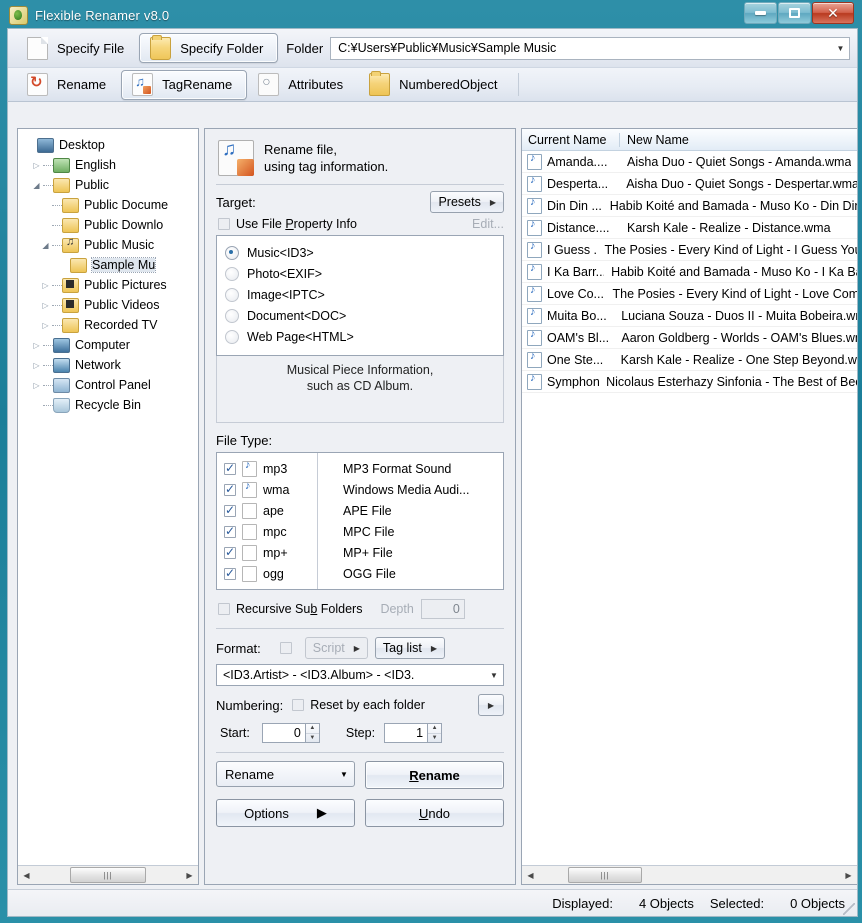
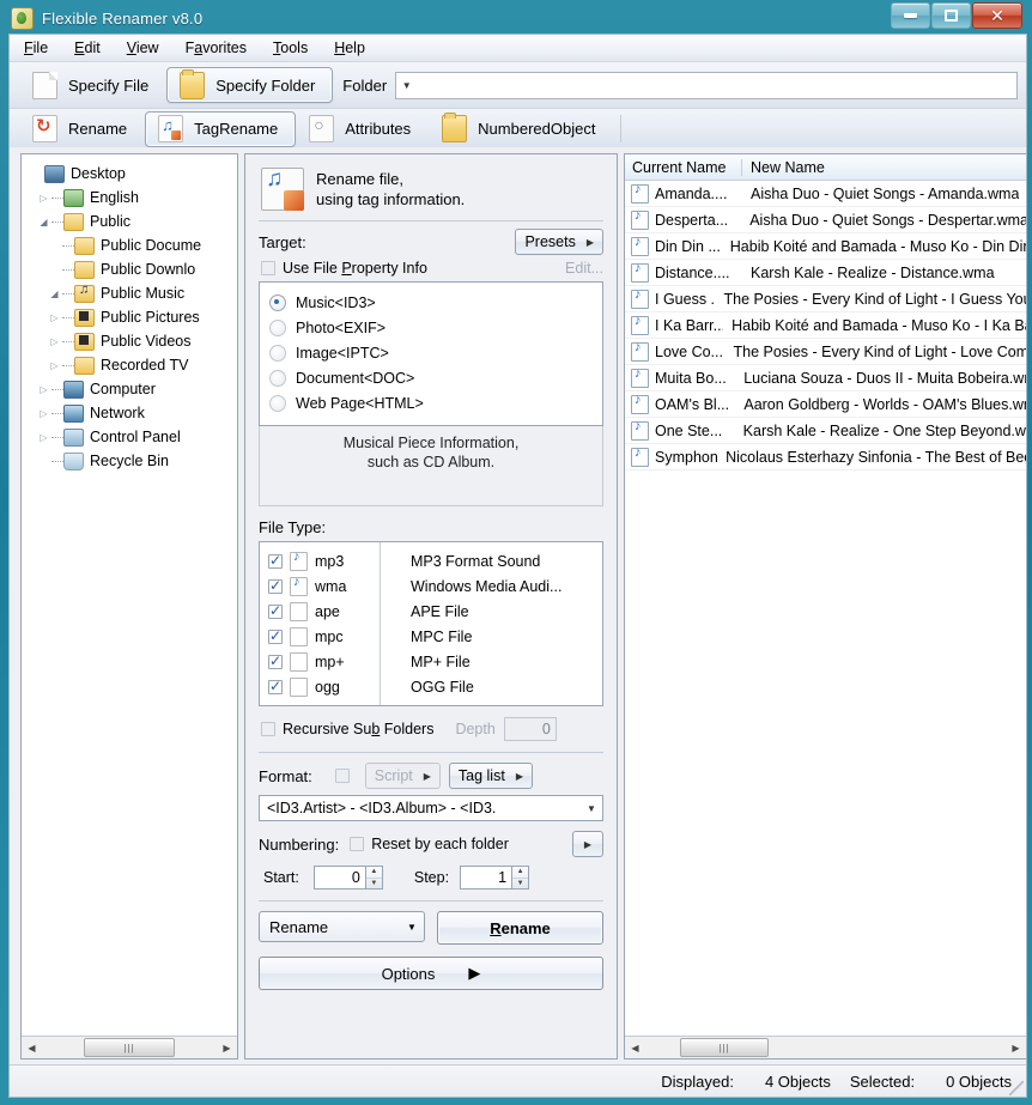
  Flexible Renamer v8.0
  ✕
+ File
+ Edit
+ View
+ Favorites
+ Tools
+ Help
  Specify File
  Specify Folder
  Folder
- C:¥Users¥Public¥Music¥Sample Music
  ▼
  Rename
  TagRename
  Attributes
  NumberedObject
  Desktop
  ▷
  English
  ◢
  Public
  Public Docume
  Public Downlo
  ◢
  Public Music
- Sample Mu
  ▷
  Public Pictures
  ▷
  Public Videos
  ▷
  Recorded TV
  ▷
  Computer
  ▷
  Network
  ▷
  Control Panel
  Recycle Bin
  ◀
  |||
  ▶
  Rename file,
  using tag information.
  Target:
  Presets
  ▶
  Use File Property Info
  Edit...
  Music<ID3>
  Photo<EXIF>
  Image<IPTC>
  Document<DOC>
  Web Page<HTML>
  Musical Piece Information,
  such as CD Album.
  File Type:
  mp3
  MP3 Format Sound
  wma
  Windows Media Audi...
  ape
  APE File
  mpc
  MPC File
  mp+
  MP+ File
  ogg
  OGG File
  Recursive Sub Folders
  Depth
  0
  Format:
  Script
  ▶
  Tag list
  ▶
  <ID3.Artist> - <ID3.Album> - <ID3.
  ▼
  Numbering:
  Reset by each folder
  ▶
  Start:
  0
  Step:
  1
  Rename
  ▼
  Rename
  Options
  ▶
- Undo
  Current Name
  New Name
  Amanda....
  Aisha Duo - Quiet Songs - Amanda.wma
  Desperta...
  Aisha Duo - Quiet Songs - Despertar.wma
  Din Din ...
  Habib Koité and Bamada - Muso Ko - Din Di
  Distance....
  Karsh Kale - Realize - Distance.wma
  I Guess .
  The Posies - Every Kind of Light - I Guess Yo
  I Ka Barr..
  Habib Koité and Bamada - Muso Ko - I Ka B
  Love Co...
  The Posies - Every Kind of Light - Love Com
  Muita Bo...
  Luciana Souza - Duos II - Muita Bobeira.w
  OAM's Bl...
  Aaron Goldberg - Worlds - OAM's Blues.w
  One Ste...
  Karsh Kale - Realize - One Step Beyond.w
  Symphon
  Nicolaus Esterhazy Sinfonia - The Best of Be
  ◀
  |||
  ▶
  Displayed:
  4 Objects
  Selected:
  0 Objects
